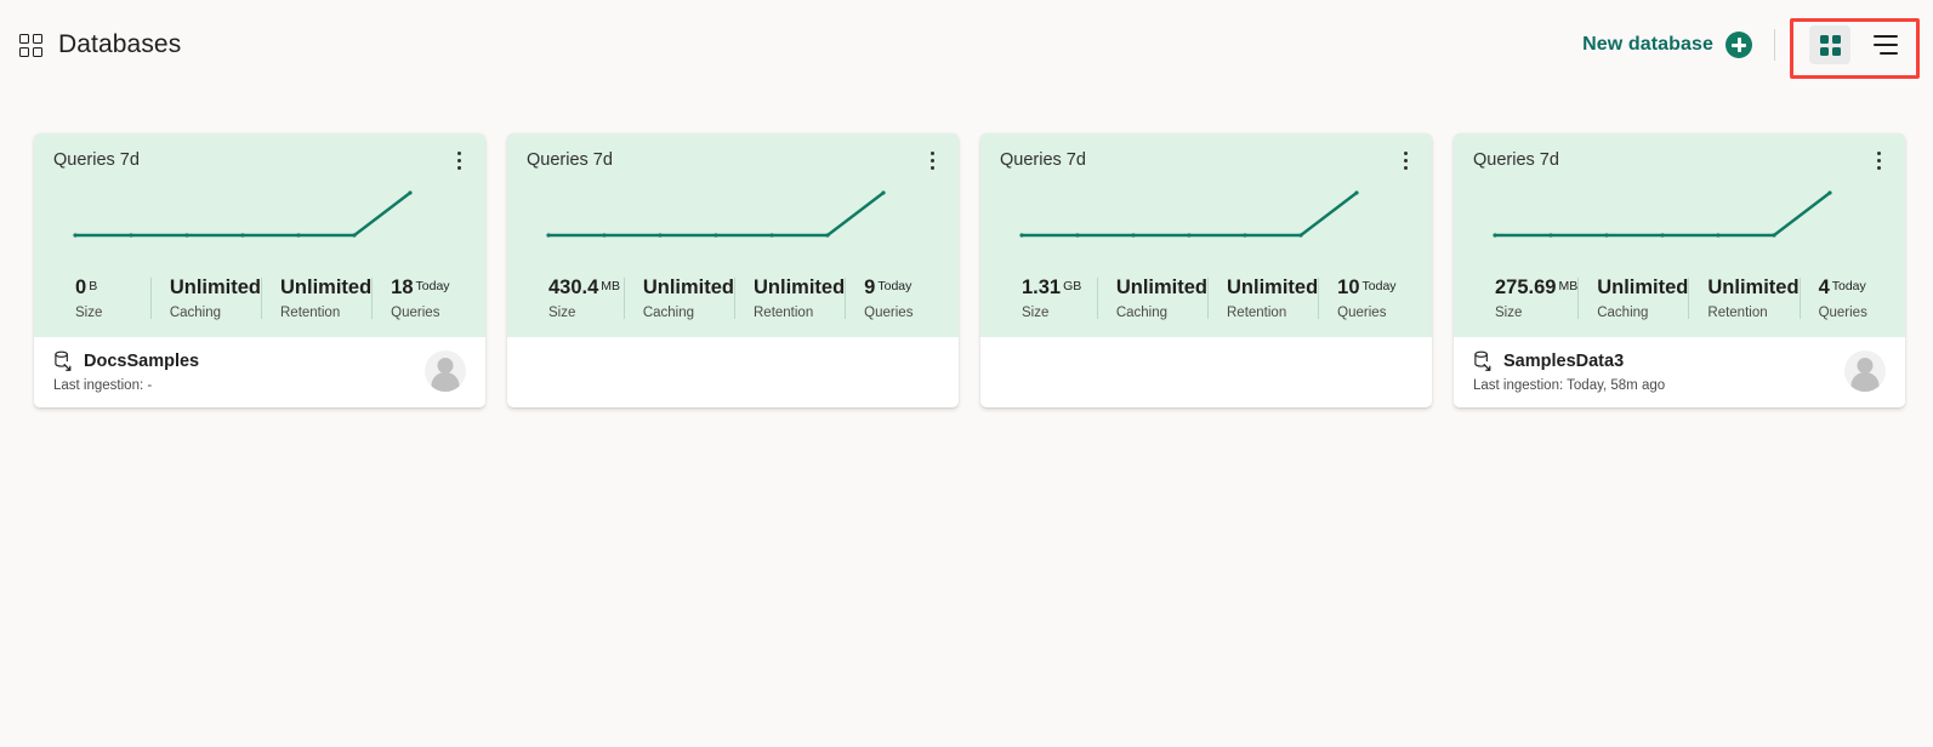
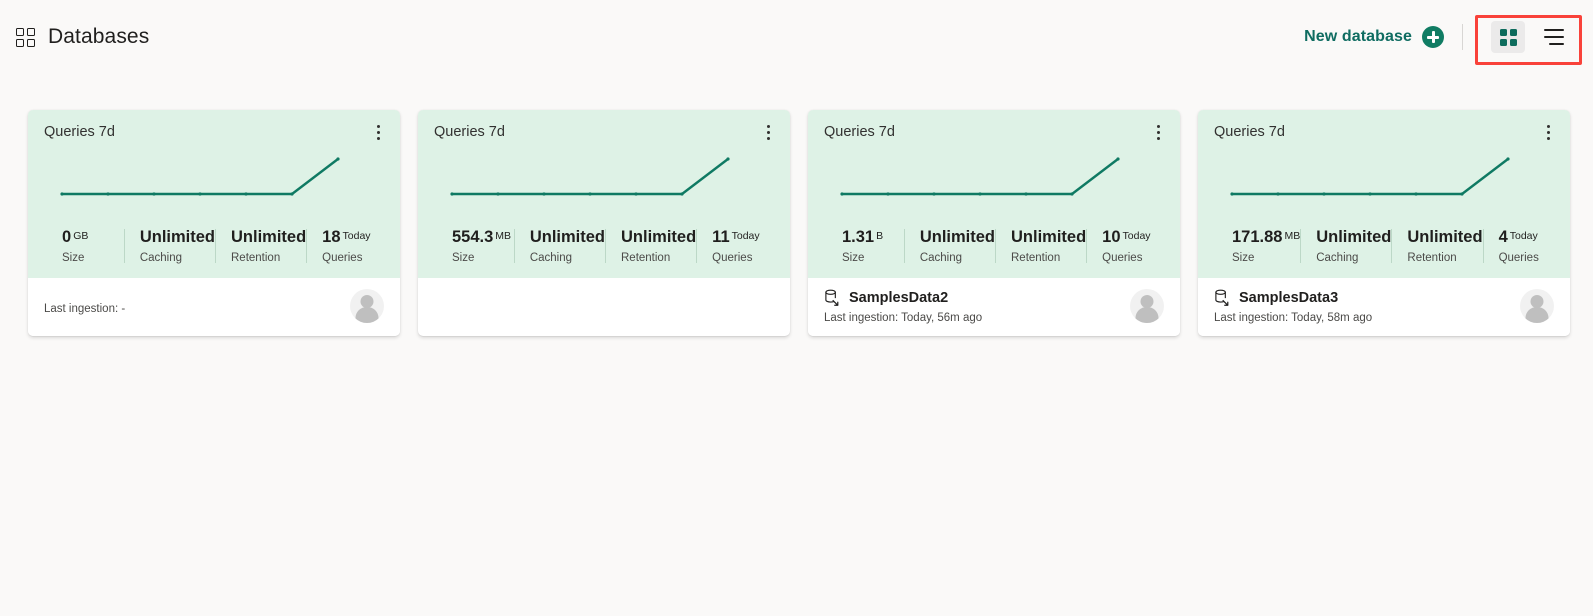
  Databases
  New database
  Queries 7d
- 0 B
+ 0 GB
  Size
  Unlimited
  Caching
  Unlimited
  Retention
  18 Today
  Queries
- DocsSamples
  Last ingestion: -
  Queries 7d
- 430.4 MB
+ 554.3 MB
  Size
  Unlimited
  Caching
  Unlimited
  Retention
- 9 Today
+ 11 Today
  Queries
  Queries 7d
- 1.31 GB
+ 1.31 B
  Size
  Unlimited
  Caching
  Unlimited
  Retention
  10 Today
  Queries
+ SamplesData2
+ Last ingestion: Today, 56m ago
  Queries 7d
- 275.69 MB
+ 171.88 MB
  Size
  Unlimited
  Caching
  Unlimited
  Retention
  4 Today
  Queries
  SamplesData3
  Last ingestion: Today, 58m ago
